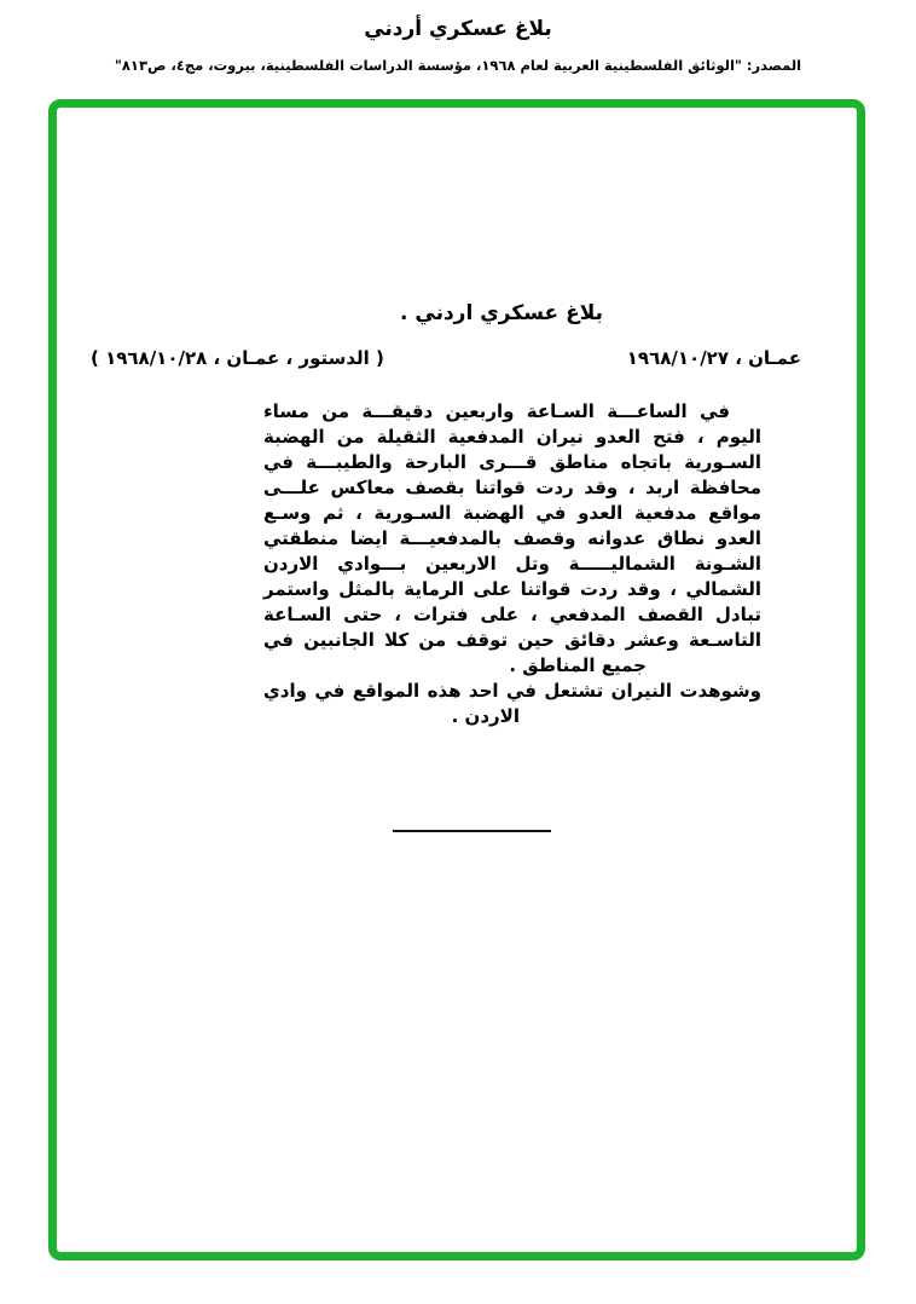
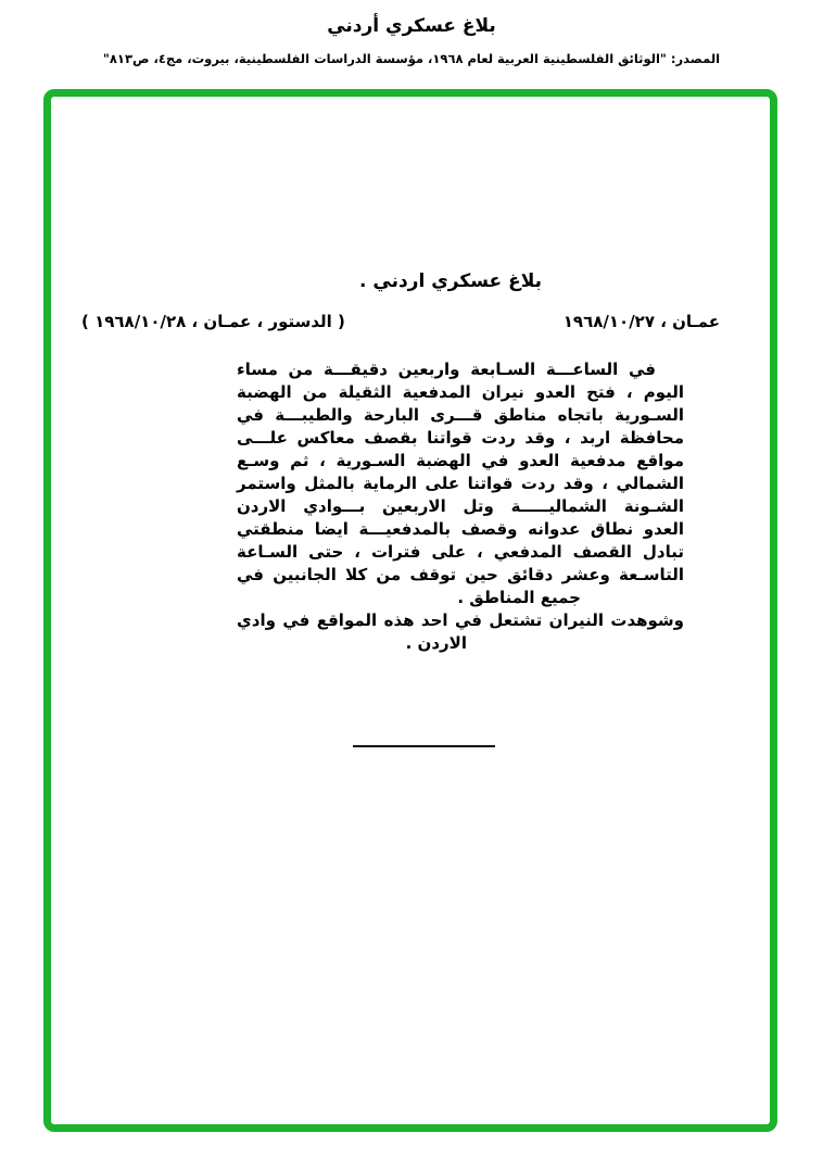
  بلاغ عسكري أردني
  المصدر: "الوثائق الفلسطينية العربية لعام ١٩٦٨، مؤسسة الدراسات الفلسطينية، بيروت، مج٤، ص٨١٣"
  بلاغ عسكري اردني .
  عمـان ، ١٩٦٨/١٠/٢٧
  ( الدستور ، عمـان ، ١٩٦٨/١٠/٢٨ )
- في الساعـــة السـاعة واربعين دقيقـــة من مساء
+ في الساعـــة السـابعة واربعين دقيقـــة من مساء
  اليوم ، فتح العدو نيران المدفعية الثقيلة من الهضبة
  السـورية باتجاه مناطق قـــرى البارحة والطيبـــة في
  محافظة اربد ، وقد ردت قواتنا بقصف معاكس علـــى
  مواقع مدفعية العدو في الهضبة السـورية ، ثم وسـع
- العدو نطاق عدوانه وقصف بالمدفعيـــة ايضا منطقتي
+ الشمالي ، وقد ردت قواتنا على الرماية بالمثل واستمر
  الشـونة الشماليـــــة وتل الاربعين بـــوادي الاردن
- الشمالي ، وقد ردت قواتنا على الرماية بالمثل واستمر
+ العدو نطاق عدوانه وقصف بالمدفعيـــة ايضا منطقتي
  تبادل القصف المدفعي ، على فترات ، حتى السـاعة
  التاسـعة وعشر دقائق حين توقف من كلا الجانبين في
  جميع المناطق .
  وشوهدت النيران تشتعل في احد هذه المواقع في وادي
  الاردن .
